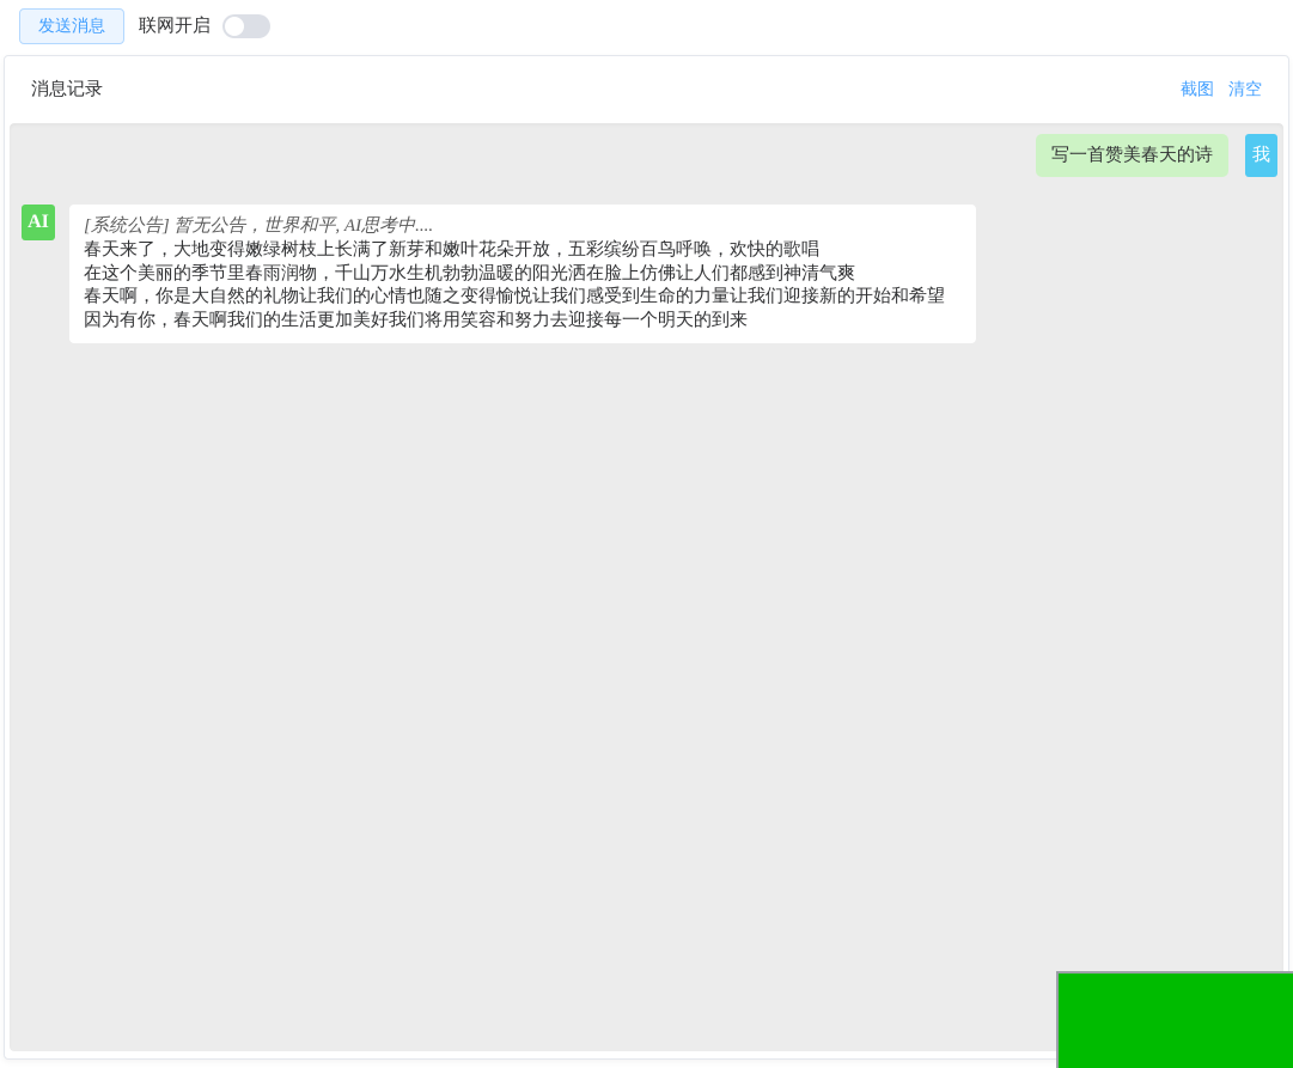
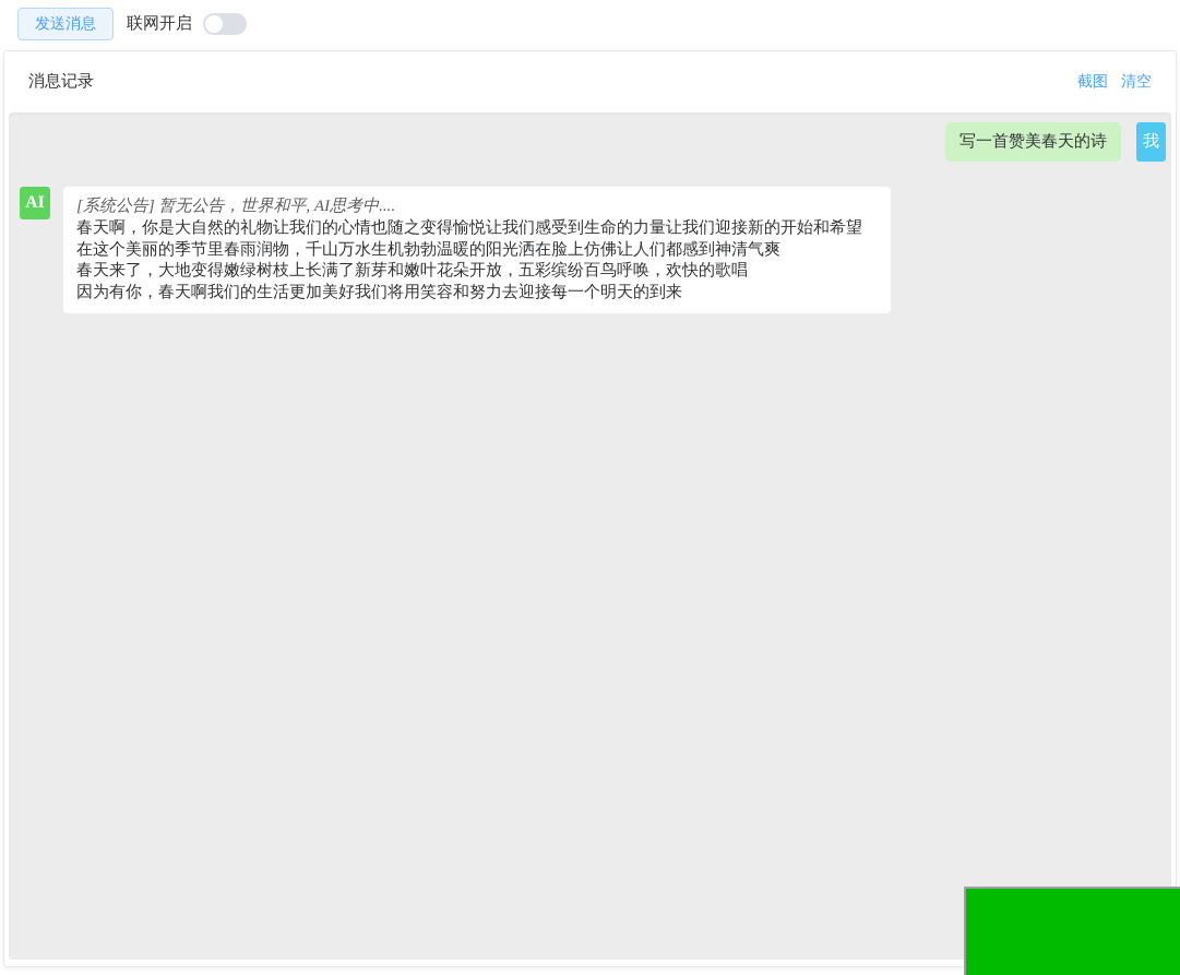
  发送消息
  联网开启
  消息记录
  截图
  清空
  写一首赞美春天的诗
  我
  AI
  [系统公告] 暂无公告，世界和平, AI思考中....
- 春天来了，大地变得嫩绿树枝上长满了新芽和嫩叶花朵开放，五彩缤纷百鸟呼唤，欢快的歌唱
+ 春天啊，你是大自然的礼物让我们的心情也随之变得愉悦让我们感受到生命的力量让我们迎接新的开始和希望
  在这个美丽的季节里春雨润物，千山万水生机勃勃温暖的阳光洒在脸上仿佛让人们都感到神清气爽
- 春天啊，你是大自然的礼物让我们的心情也随之变得愉悦让我们感受到生命的力量让我们迎接新的开始和希望
+ 春天来了，大地变得嫩绿树枝上长满了新芽和嫩叶花朵开放，五彩缤纷百鸟呼唤，欢快的歌唱
  因为有你，春天啊我们的生活更加美好我们将用笑容和努力去迎接每一个明天的到来
